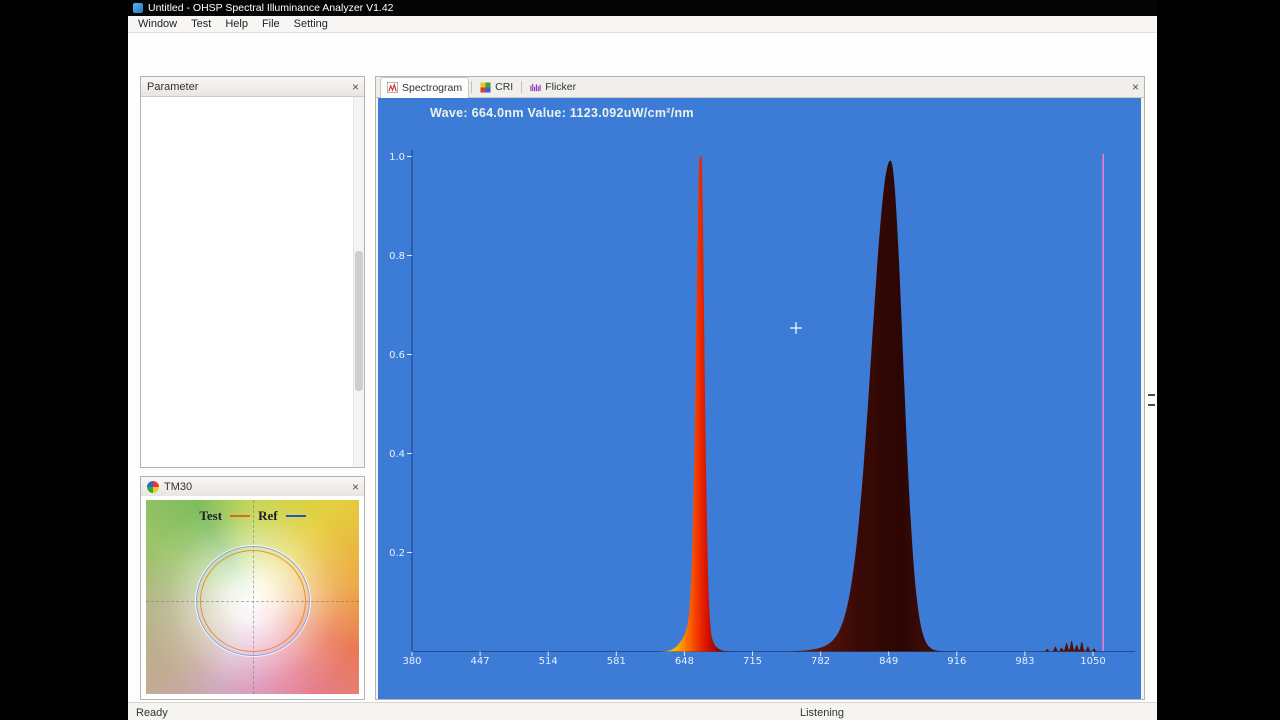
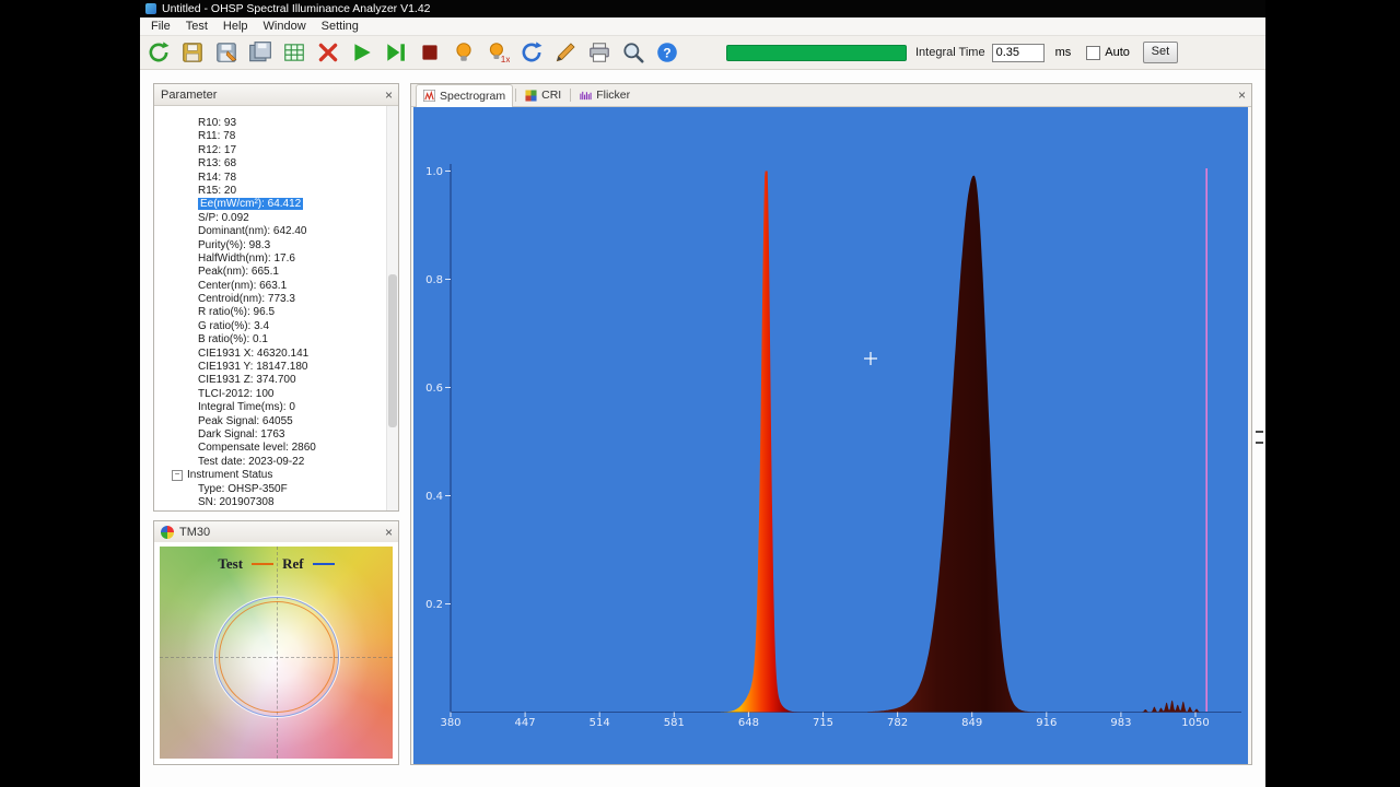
  Untitled - OHSP Spectral Illuminance Analyzer V1.42
- Window
+ File
  Test
  Help
- File
+ Window
  Setting
+ 1x
+ ?
+ Integral Time
+ 0.35
+ ms
+ Auto
+ Set
  Parameter
  ×
+ R10: 93
+ R11: 78
+ R12: 17
+ R13: 68
+ R14: 78
+ R15: 20
+ Ee(mW/cm²): 64.412
+ S/P: 0.092
+ Dominant(nm): 642.40
+ Purity(%): 98.3
+ HalfWidth(nm): 17.6
+ Peak(nm): 665.1
+ Center(nm): 663.1
+ Centroid(nm): 773.3
+ R ratio(%): 96.5
+ G ratio(%): 3.4
+ B ratio(%): 0.1
+ CIE1931 X: 46320.141
+ CIE1931 Y: 18147.180
+ CIE1931 Z: 374.700
+ TLCI-2012: 100
+ Integral Time(ms): 0
+ Peak Signal: 64055
+ Dark Signal: 1763
+ Compensate level: 2860
+ Test date: 2023-09-22
+ − Instrument Status
+ Type: OHSP-350F
+ SN: 201907308
  TM30
  ×
  Test
  Ref
  Spectrogram
  CRI
  Flicker
  ×
  1.0
  0.8
  0.6
  0.4
  0.2
  380
  447
  514
  581
  648
  715
  782
  849
  916
  983
  1050
- Wave: 664.0nm Value: 1123.092uW/cm²/nm
- Ready
- Listening
